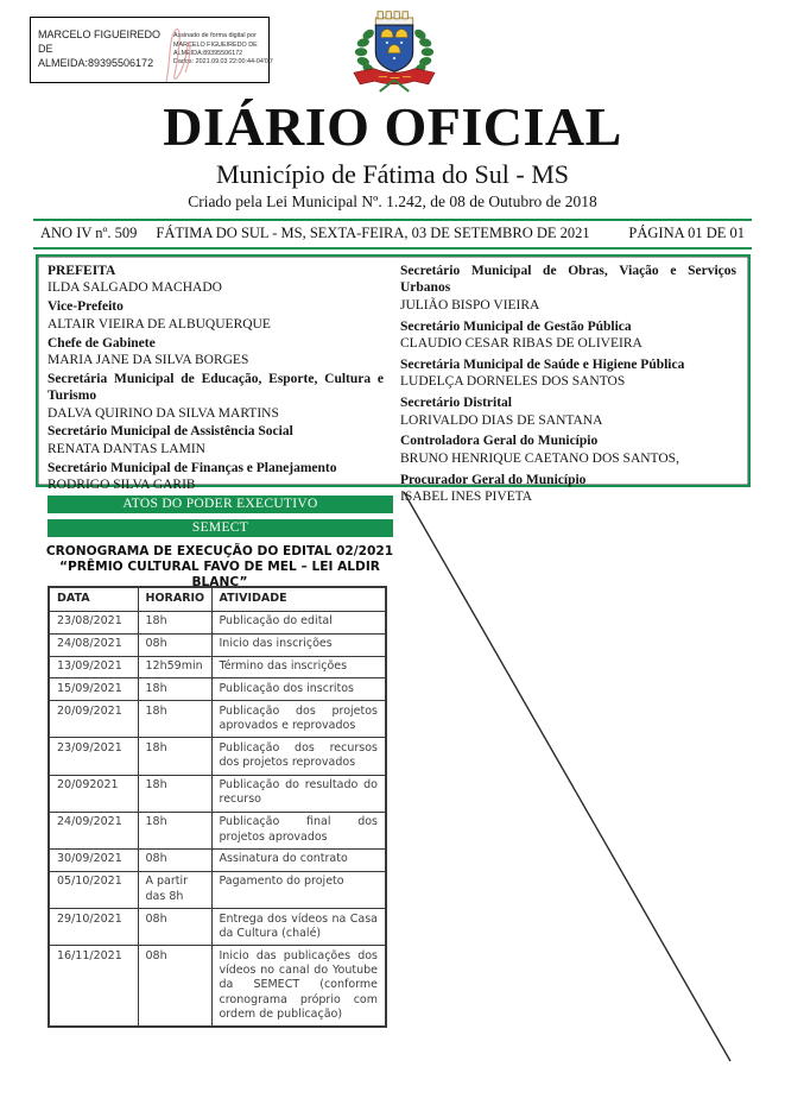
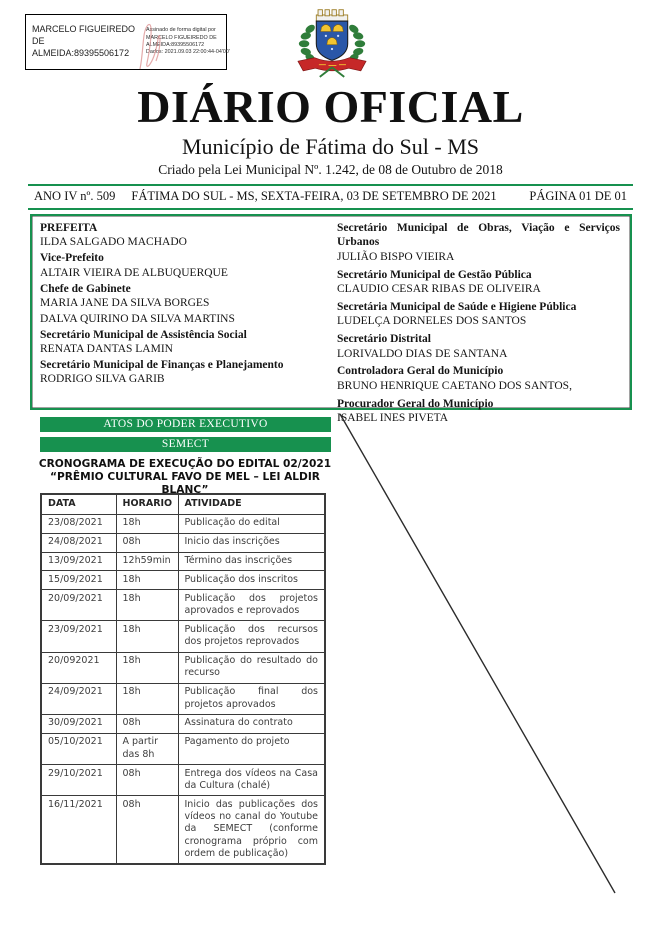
  MARCELO FIGUEIREDO DE ALMEIDA:89395506172
  DIÁRIO OFICIAL
  Município de Fátima do Sul - MS
  Criado pela Lei Municipal Nº. 1.242, de 08 de Outubro de 2018
  ANO IV nº. 509
  FÁTIMA DO SUL - MS, SEXTA-FEIRA, 03 DE SETEMBRO DE 2021
  PÁGINA 01 DE 01
  PREFEITA
  ILDA SALGADO MACHADO
  Vice-Prefeito
  ALTAIR VIEIRA DE ALBUQUERQUE
  Chefe de Gabinete
  MARIA JANE DA SILVA BORGES
- Secretária Municipal de Educação, Esporte, Cultura e Turismo
  DALVA QUIRINO DA SILVA MARTINS
  Secretário Municipal de Assistência Social
  RENATA DANTAS LAMIN
  Secretário Municipal de Finanças e Planejamento
  RODRIGO SILVA GARIB
  Secretário Municipal de Obras, Viação e Serviços Urbanos
  JULIÃO BISPO VIEIRA
  Secretário Municipal de Gestão Pública
  CLAUDIO CESAR RIBAS DE OLIVEIRA
  Secretária Municipal de Saúde e Higiene Pública
  LUDELÇA DORNELES DOS SANTOS
  Secretário Distrital
  LORIVALDO DIAS DE SANTANA
  Controladora Geral do Município
  BRUNO HENRIQUE CAETANO DOS SANTOS,
  Procurador Geral do Município
  ISABEL INES PIVETA
  ATOS DO PODER EXECUTIVO
  SEMECT
  CRONOGRAMA DE EXECUÇÃO DO EDITAL 02/2021
  “PRÊMIO CULTURAL FAVO DE MEL – LEI ALDIR BLANC”
  DATA	HORARIO	ATIVIDADE
  23/08/2021	18h	Publicação do edital
  24/08/2021	08h	Inicio das inscrições
  13/09/2021	12h59min	Término das inscrições
  15/09/2021	18h	Publicação dos inscritos
  20/09/2021	18h	Publicação dos projetos aprovados e reprovados
  23/09/2021	18h	Publicação dos recursos dos projetos reprovados
  20/092021	18h	Publicação do resultado do recurso
  24/09/2021	18h	Publicação final dos projetos aprovados
  30/09/2021	08h	Assinatura do contrato
  05/10/2021	A partir das 8h	Pagamento do projeto
  29/10/2021	08h	Entrega dos vídeos na Casa da Cultura (chalé)
  16/11/2021	08h	Inicio das publicações dos vídeos no canal do Youtube da SEMECT (conforme cronograma próprio com ordem de publicação)
